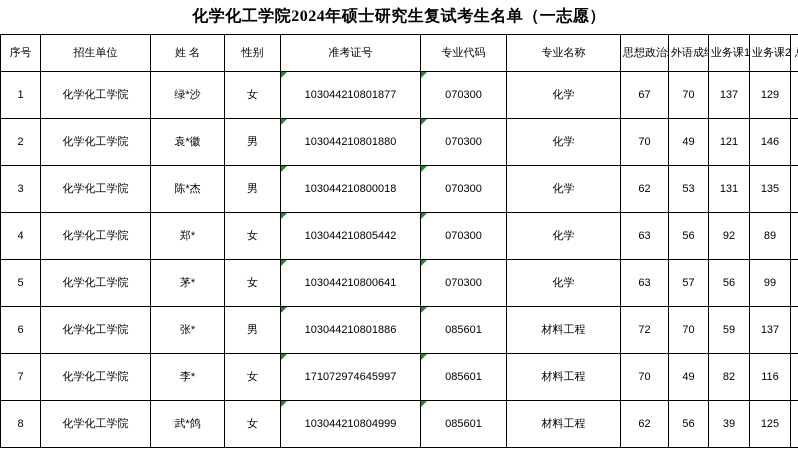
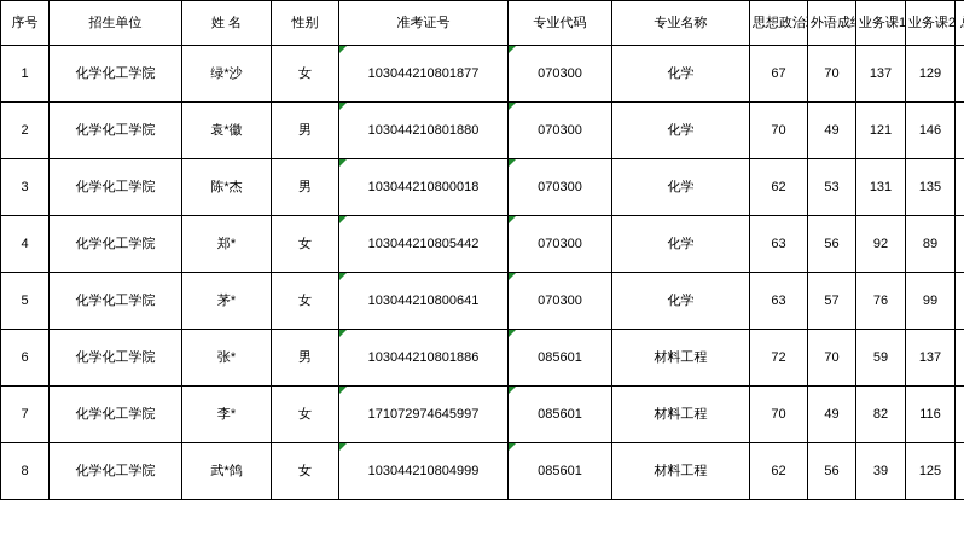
- 化学化工学院2024年硕士研究生复试考生名单（一志愿）
  序号	招生单位	姓 名	性别	准考证号	专业代码	专业名称	思想政治	外语成	业务课1	业务课2
  1	化学化工学院	绿*沙	女	103044210801877	070300	化学	67	70	137	129
  2	化学化工学院	袁*徽	男	103044210801880	070300	化学	70	49	121	146
  3	化学化工学院	陈*杰	男	103044210800018	070300	化学	62	53	131	135
  4	化学化工学院	郑*	女	103044210805442	070300	化学	63	56	92	89
- 5	化学化工学院	茅*	女	103044210800641	070300	化学	63	57	56	99
+ 5	化学化工学院	茅*	女	103044210800641	070300	化学	63	57	76	99
  6	化学化工学院	张*	男	103044210801886	085601	材料工程	72	70	59	137
  7	化学化工学院	李*	女	171072974645997	085601	材料工程	70	49	82	116
  8	化学化工学院	武*鸽	女	103044210804999	085601	材料工程	62	56	39	125
